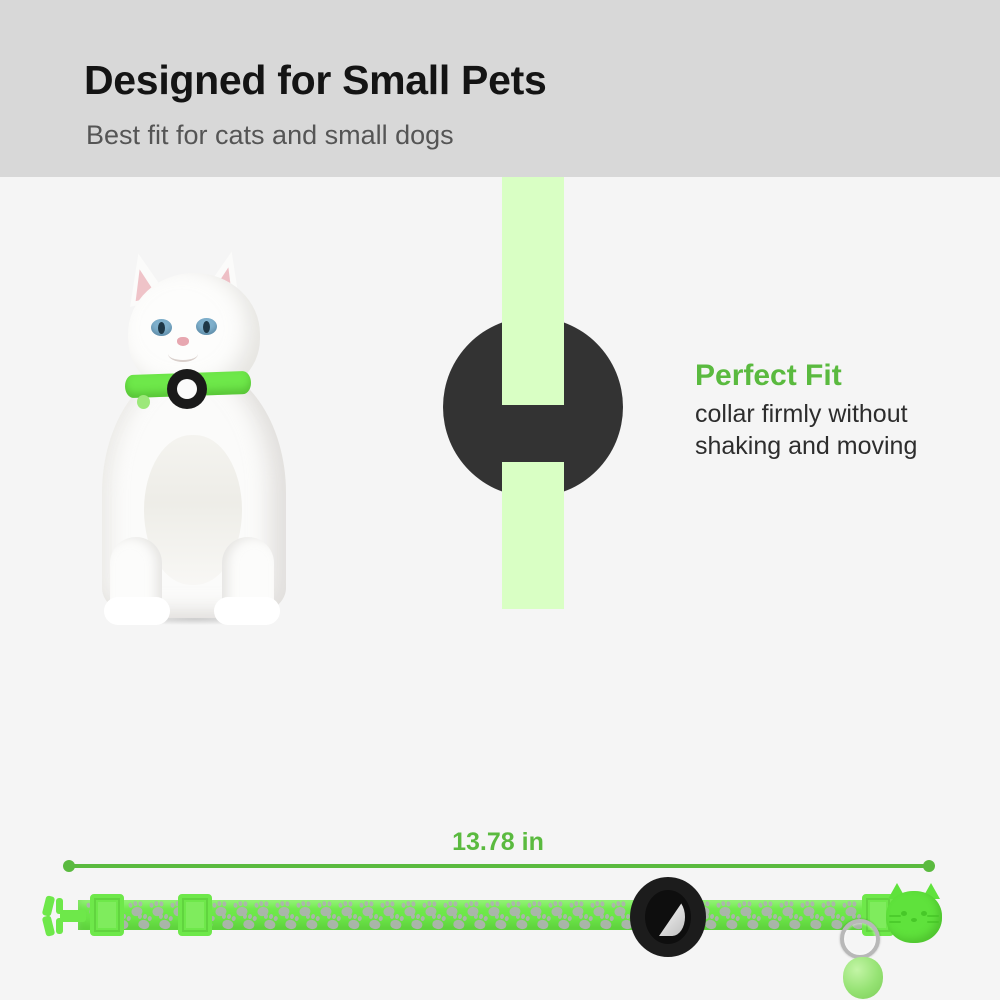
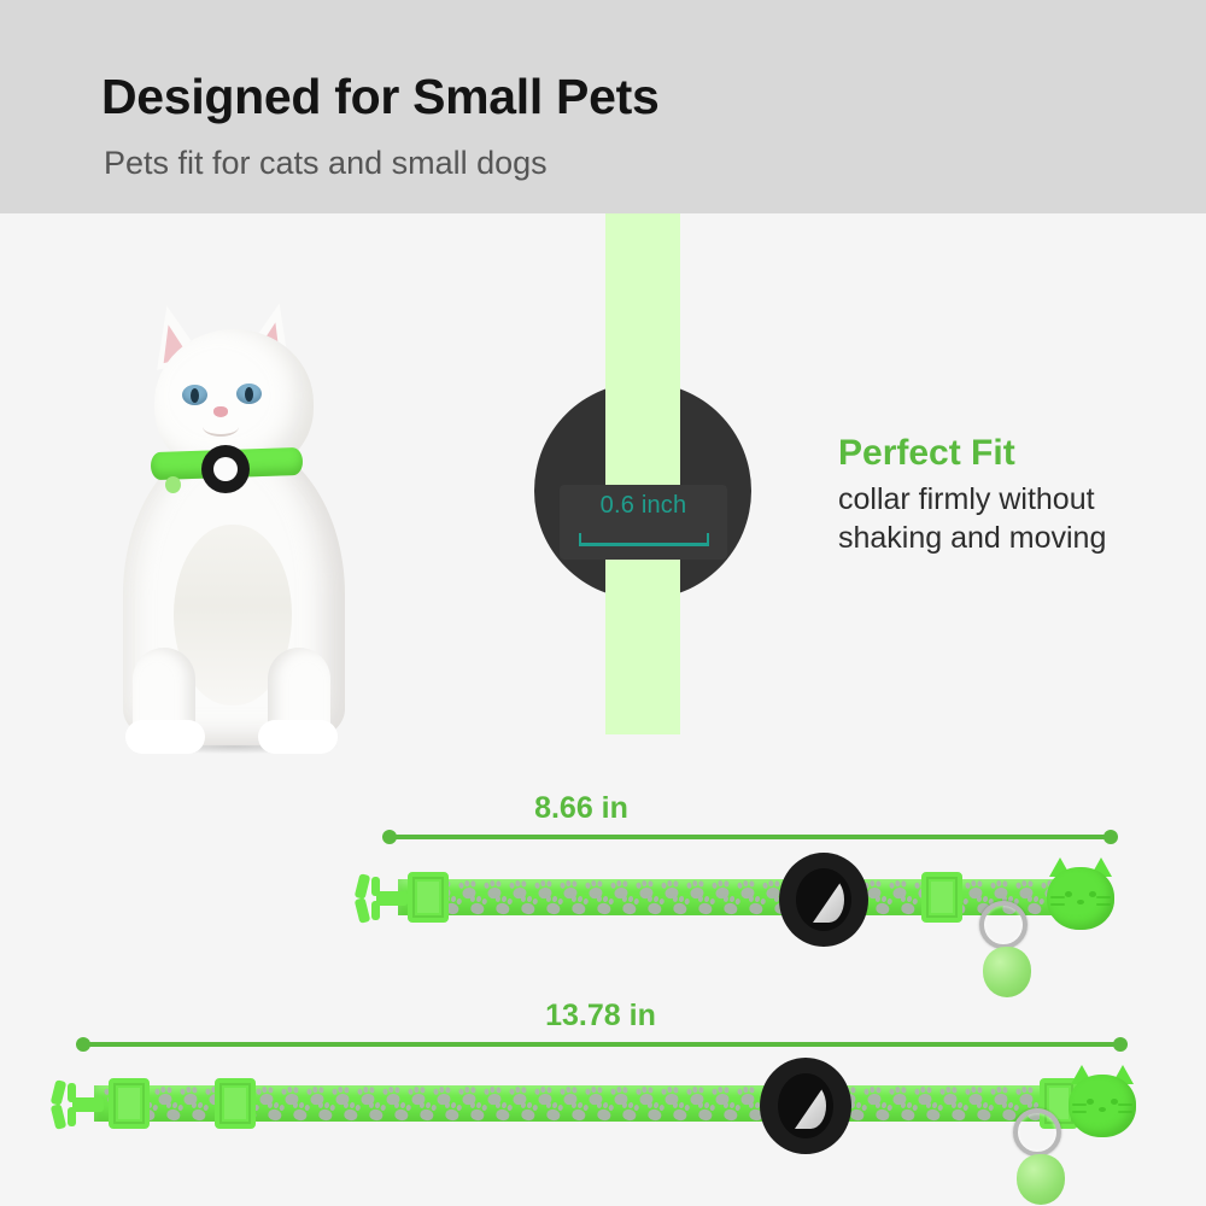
  Designed for Small Pets
- Best fit for cats and small dogs
+ Pets fit for cats and small dogs
+ 0.6 inch
  Perfect Fit
  collar firmly without
  shaking and moving
+ 8.66 in
  13.78 in
